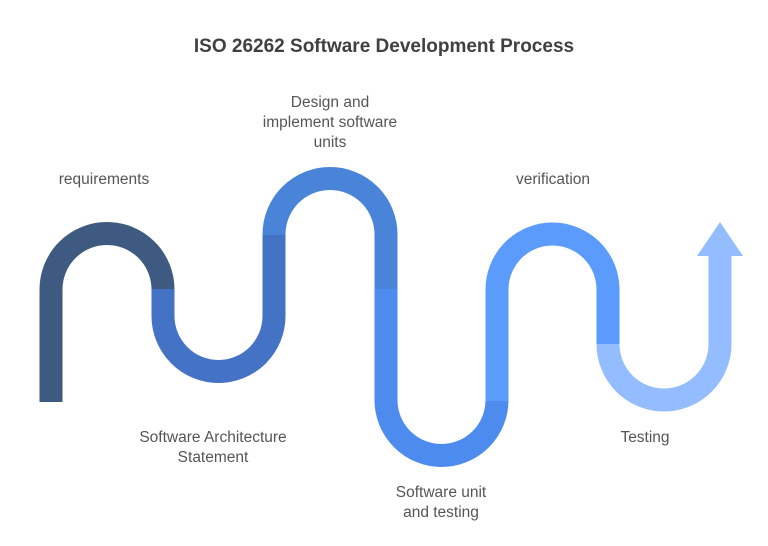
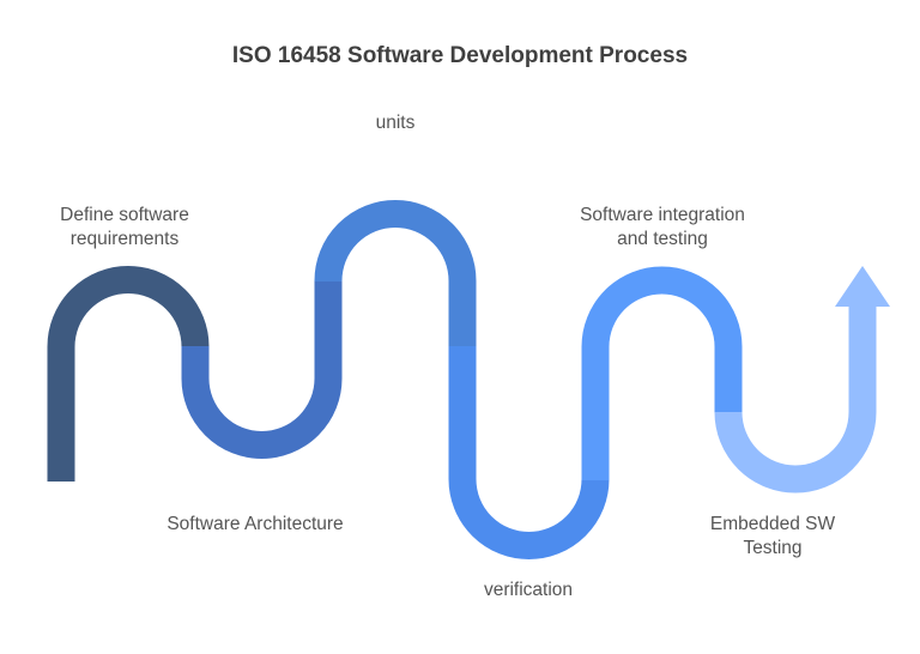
- ISO 26262 Software Development Process
+ ISO 16458 Software Development Process
+ Define software
  requirements
  Software Architecture
- Statement
- Design and
- implement software
  units
- Software unit
- and testing
+ verification
+ Software integration
- verification
+ and testing
+ Embedded SW
  Testing
